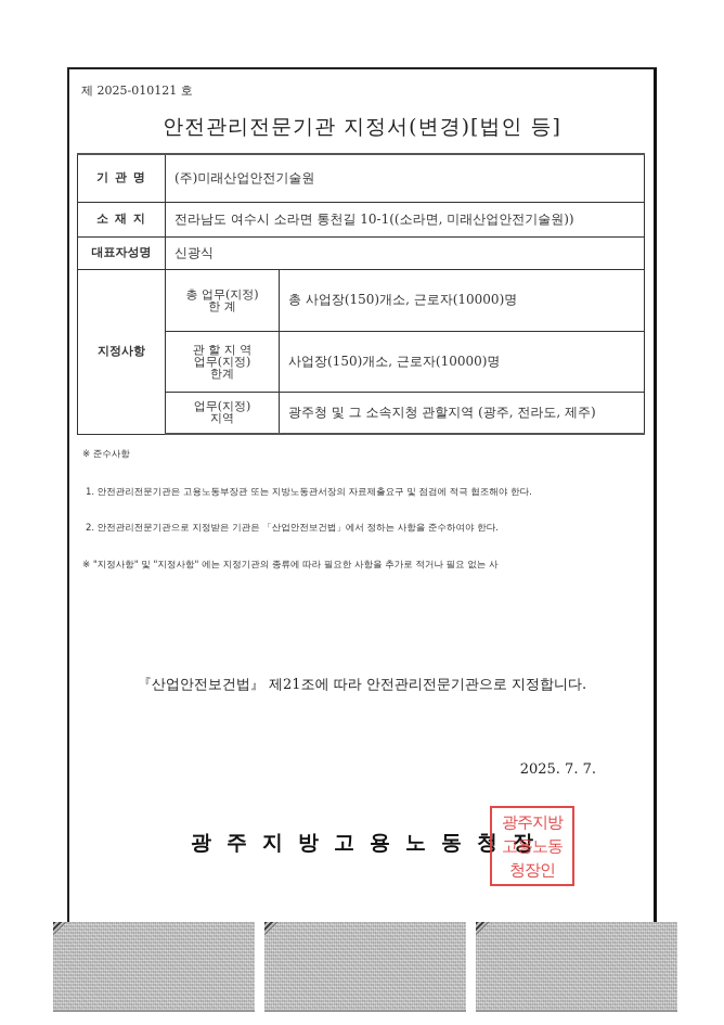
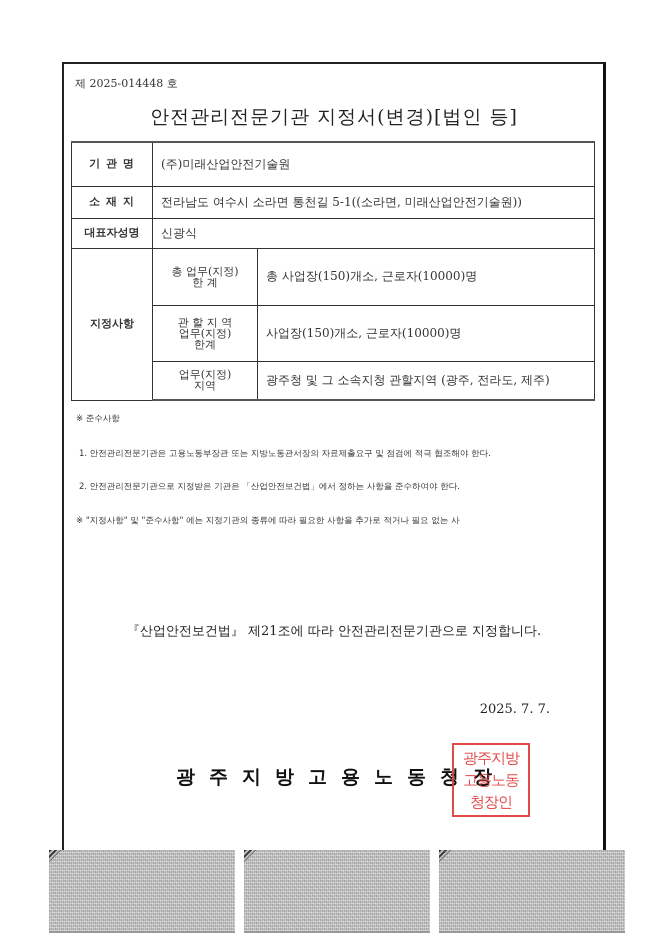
- 제 2025-010121 호
+ 제 2025-014448 호
  안전관리전문기관 지정서(변경)[법인 등]
  기 관 명	(주)미래산업안전기술원
- 소 재 지	전라남도 여수시 소라면 통천길 10-1((소라면, 미래산업안전기술원))
+ 소 재 지	전라남도 여수시 소라면 통천길 5-1((소라면, 미래산업안전기술원))
  대표자성명	신광식
  지정사항	총 업무(지정) 한 계	총 사업장(150)개소, 근로자(10000)명
  관 할 지 역 업무(지정) 한계	사업장(150)개소, 근로자(10000)명
  업무(지정) 지역	광주청 및 그 소속지청 관할지역 (광주, 전라도, 제주)
  ※ 준수사항
  1. 안전관리전문기관은 고용노동부장관 또는 지방노동관서장의 자료제출요구 및 점검에 적극 협조해야 한다.
  2. 안전관리전문기관으로 지정받은 기관은 「산업안전보건법」에서 정하는 사항을 준수하여야 한다.
- ※ "지정사항" 및 "지정사항" 에는 지정기관의 종류에 따라 필요한 사항을 추가로 적거나 필요 없는 사
+ ※ "지정사항" 및 "준수사항" 에는 지정기관의 종류에 따라 필요한 사항을 추가로 적거나 필요 없는 사
  『산업안전보건법』 제21조에 따라 안전관리전문기관으로 지정합니다.
  2025. 7. 7.
  광주지방고용노동청장
  광주지방
  고용노동
  청장인
